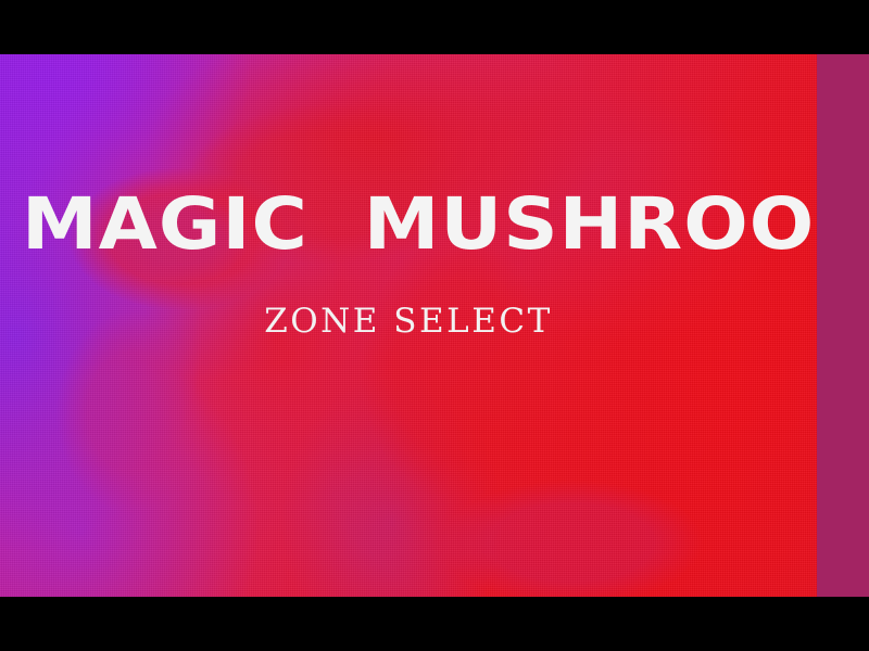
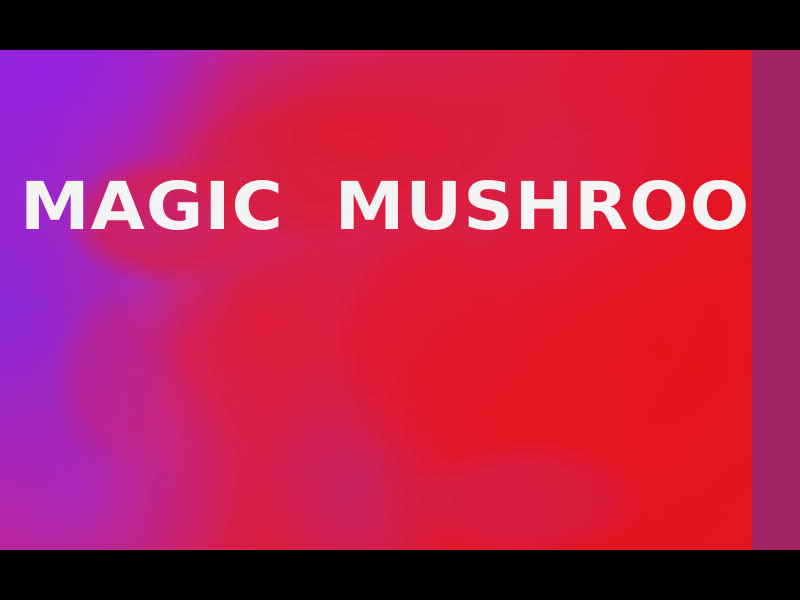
  MAGIC MUSHROO
- ZONE SELECT
